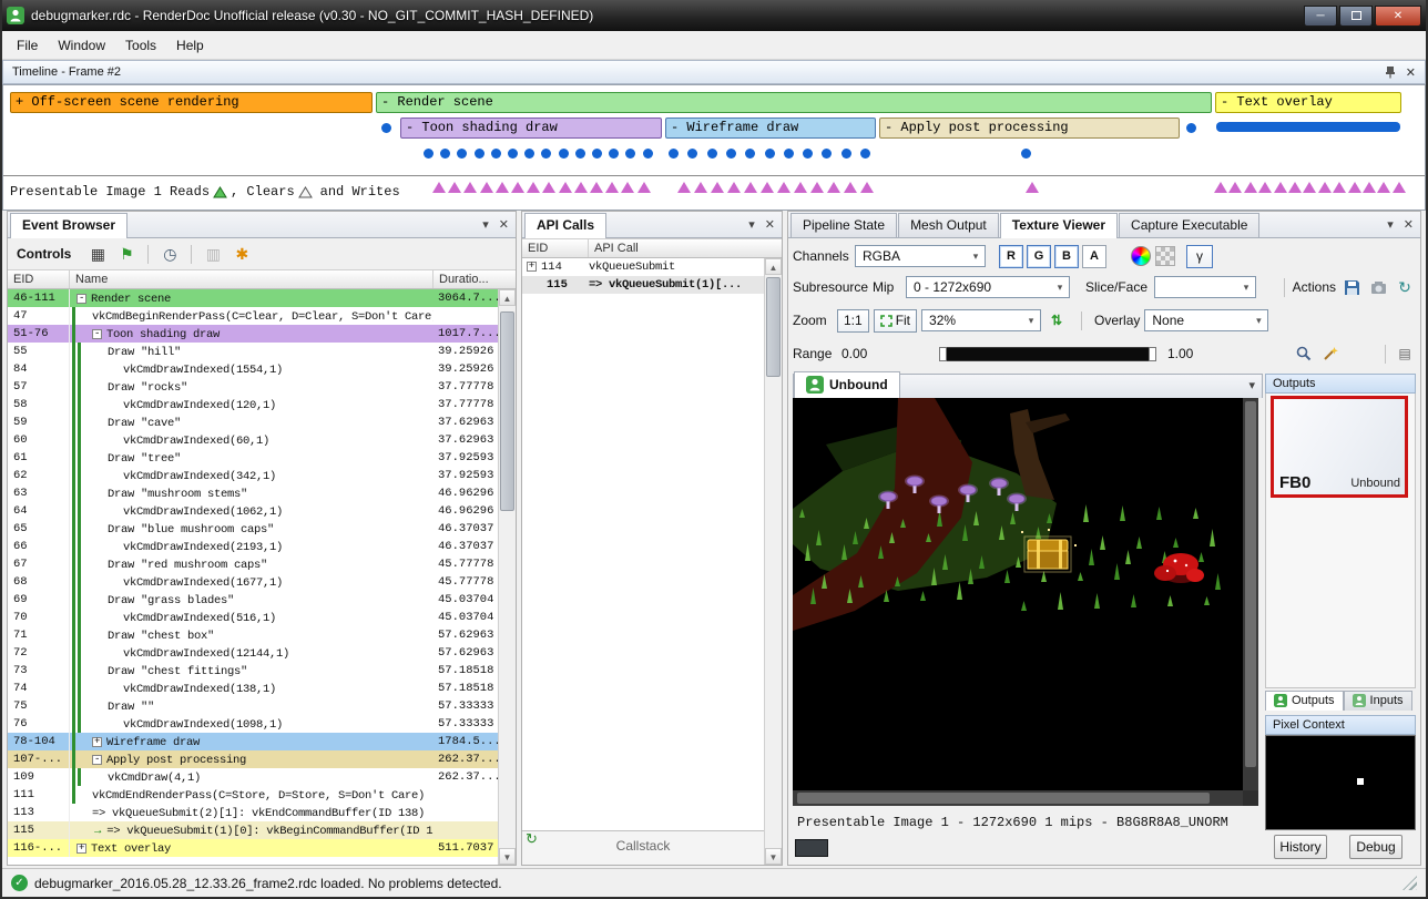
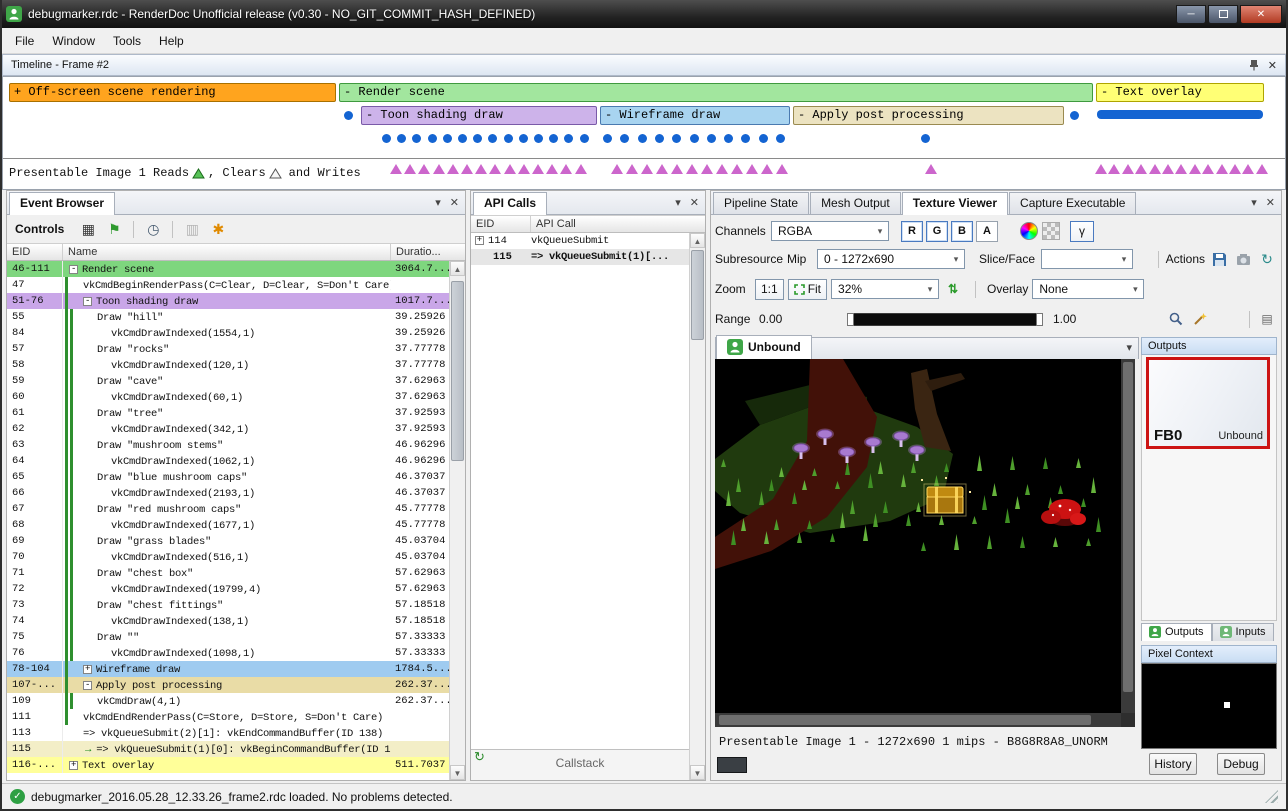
  debugmarker.rdc - RenderDoc Unofficial release (v0.30 - NO_GIT_COMMIT_HASH_DEFINED)
  ─
  ✕
  File
  Window
  Tools
  Help
  Timeline - Frame #2
  ✕
  Presentable Image 1 Reads
  , Clears
  and Writes
  + Off-screen scene rendering
  - Render scene
  - Text overlay
  - Toon shading draw
  - Wireframe draw
  - Apply post processing
  Event Browser
  ▾
  ✕
  Controls
  ▦
  ⚑
  ◷
  ▥
  ✱
  EID
  Name
  Duratio...
  46-111
  - Render scene
  3064.7..
  47
  vkCmdBeginRenderPass(C=Clear, D=Clear, S=Don't Care
  51-76
  - Toon shading draw
  1017.7..
  55
  Draw "hill"
  39.25926
  84
  vkCmdDrawIndexed(1554,1)
  39.25926
  57
  Draw "rocks"
  37.77778
  58
  vkCmdDrawIndexed(120,1)
  37.77778
  59
  Draw "cave"
  37.62963
  60
  vkCmdDrawIndexed(60,1)
  37.62963
  61
  Draw "tree"
  37.92593
  62
  vkCmdDrawIndexed(342,1)
  37.92593
  63
  Draw "mushroom stems"
  46.96296
  64
  vkCmdDrawIndexed(1062,1)
  46.96296
  65
  Draw "blue mushroom caps"
  46.37037
  66
  vkCmdDrawIndexed(2193,1)
  46.37037
  67
  Draw "red mushroom caps"
  45.77778
  68
  vkCmdDrawIndexed(1677,1)
  45.77778
  69
  Draw "grass blades"
  45.03704
  70
  vkCmdDrawIndexed(516,1)
  45.03704
  71
  Draw "chest box"
  57.62963
  72
- vkCmdDrawIndexed(12144,1)
+ vkCmdDrawIndexed(19799,4)
  57.62963
  73
  Draw "chest fittings"
  57.18518
  74
  vkCmdDrawIndexed(138,1)
  57.18518
  75
  Draw ""
  57.33333
  76
  vkCmdDrawIndexed(1098,1)
  57.33333
  78-104
  + Wireframe draw
  1784.5..
  107-...
  - Apply post processing
  262.37..
  109
  vkCmdDraw(4,1)
  262.37..
  111
  vkCmdEndRenderPass(C=Store, D=Store, S=Don't Care)
  113
  => vkQueueSubmit(2)[1]: vkEndCommandBuffer(ID 138)
  115
  → => vkQueueSubmit(1)[0]: vkBeginCommandBuffer(ID 1
  116-...
  + Text overlay
  511.7037
  ▲
  ▼
  API Calls
  ▾
  ✕
  EID
  API Call
  + 114
  vkQueueSubmit
  115
  => vkQueueSubmit(1)[...
  ↻
  Callstack
  ▲
  ▼
  Pipeline State
  Mesh Output
  Texture Viewer
  Capture Executable
  ▾
  ✕
  Channels
  RGBA
  ▾
  R
  G
  B
  A
  γ
  Subresource
  Mip
  0 - 1272x690
  ▾
  Slice/Face
  ▾
  Actions
  ↻
  Zoom
  1:1
  Fit
  32%
  ▾
  ⇅
  Overlay
  None
  ▾
  Range
  0.00
  1.00
  ▤
  Unbound
  ▾
  Presentable Image 1 - 1272x690 1 mips - B8G8R8A8_UNORM
  Outputs
  FB0
  Unbound
  Outputs
  Inputs
  Pixel Context
  History
  Debug
  ✓
  debugmarker_2016.05.28_12.33.26_frame2.rdc loaded. No problems detected.
